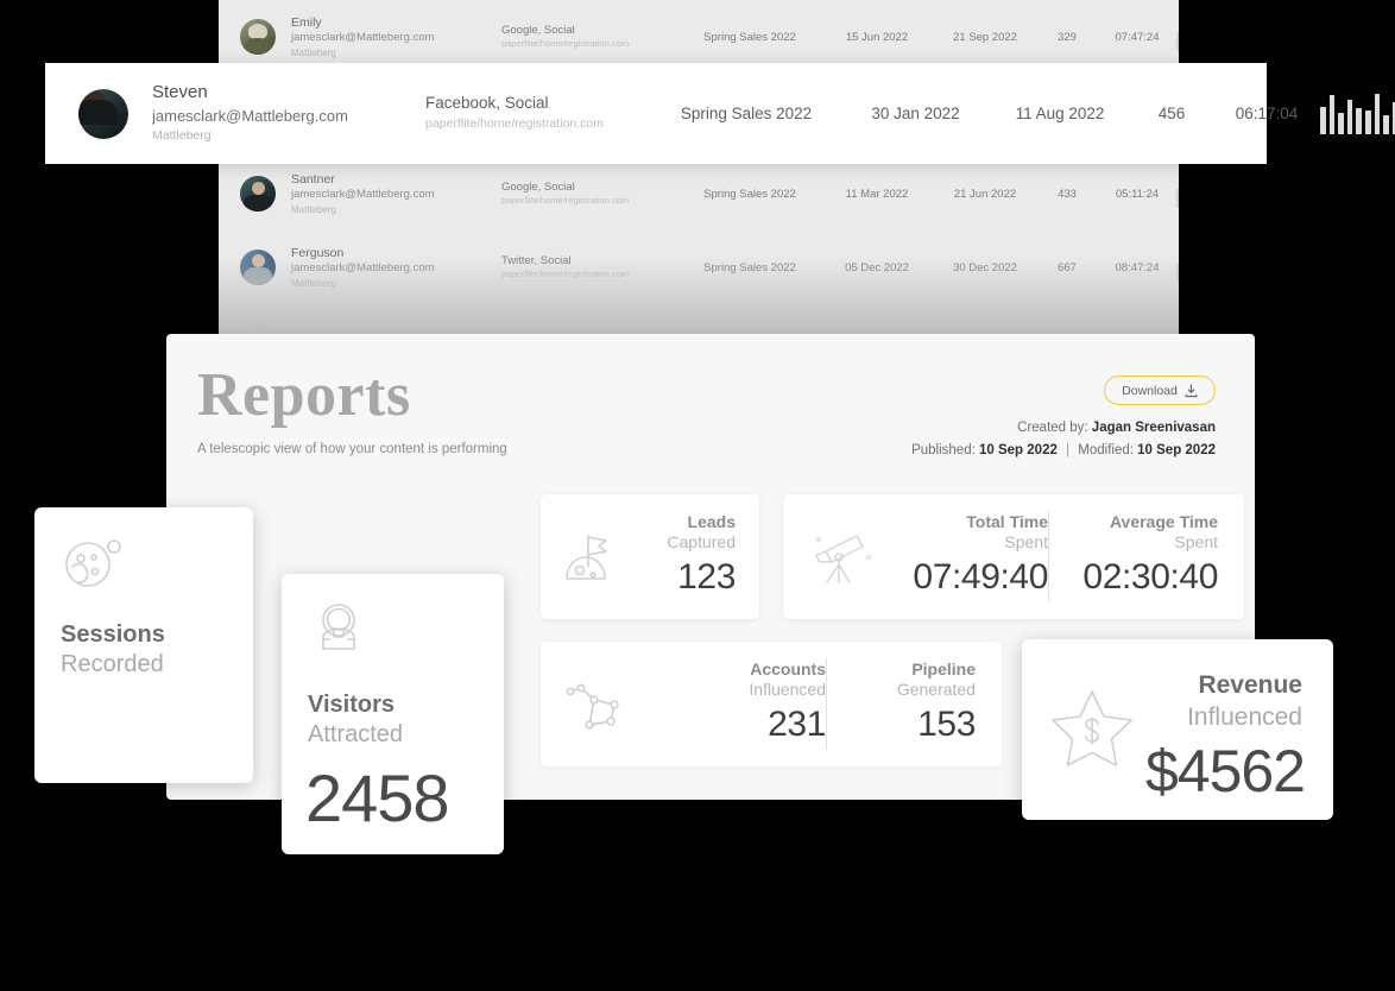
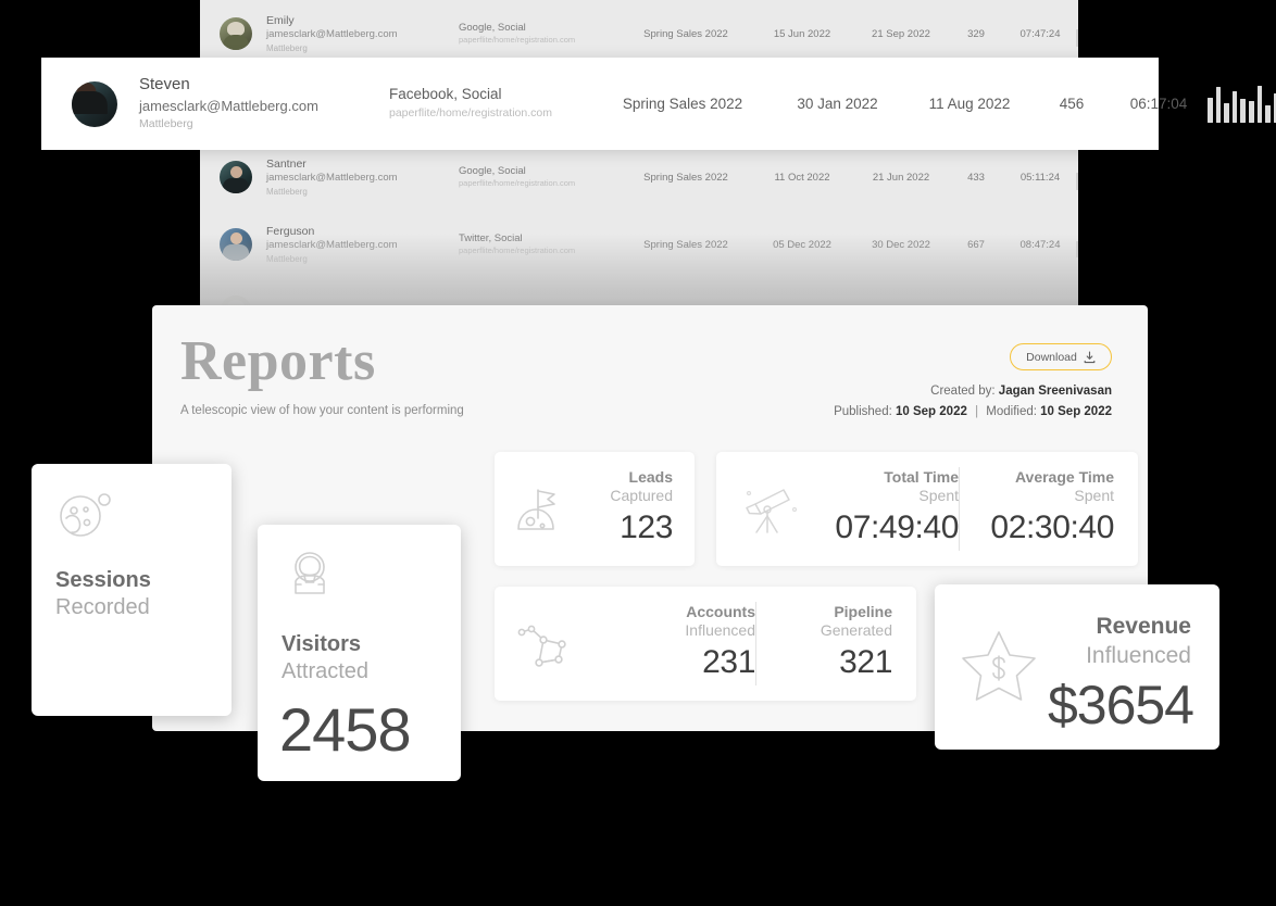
  Emily
  jamesclark@Mattleberg.com
  Mattleberg
  Google, Social
  paperflite/home/registration.com
  Spring Sales 2022
  15 Jun 2022
  21 Sep 2022
  329
  07:47:24
  Santner
  jamesclark@Mattleberg.com
  Mattleberg
  Google, Social
  paperflite/home/registration.com
  Spring Sales 2022
- 11 Mar 2022
+ 11 Oct 2022
  21 Jun 2022
  433
  05:11:24
  Ferguson
  Steven
  jamesclark@Mattleberg.com
  Mattleberg
  Facebook, Social
  paperflite/home/registration.com
  Spring Sales 2022
  30 Jan 2022
  11 Aug 2022
  456
  06:17:04
  Reports
  A telescopic view of how your content is performing
  Download
  Created by: Jagan Sreenivasan
  Published: 10 Sep 2022 | Modified: 10 Sep 2022
  Leads
  Captured
  123
  Total Time
  Spent
  07:49:40
  Average Time
  Spent
  02:30:40
  Accounts
  Influenced
  231
  Pipeline
  Generated
- 153
+ 321
  Sessions
  Recorded
  Visitors
  Attracted
  2458
  Revenue
  Influenced
- $4562
+ $3654
